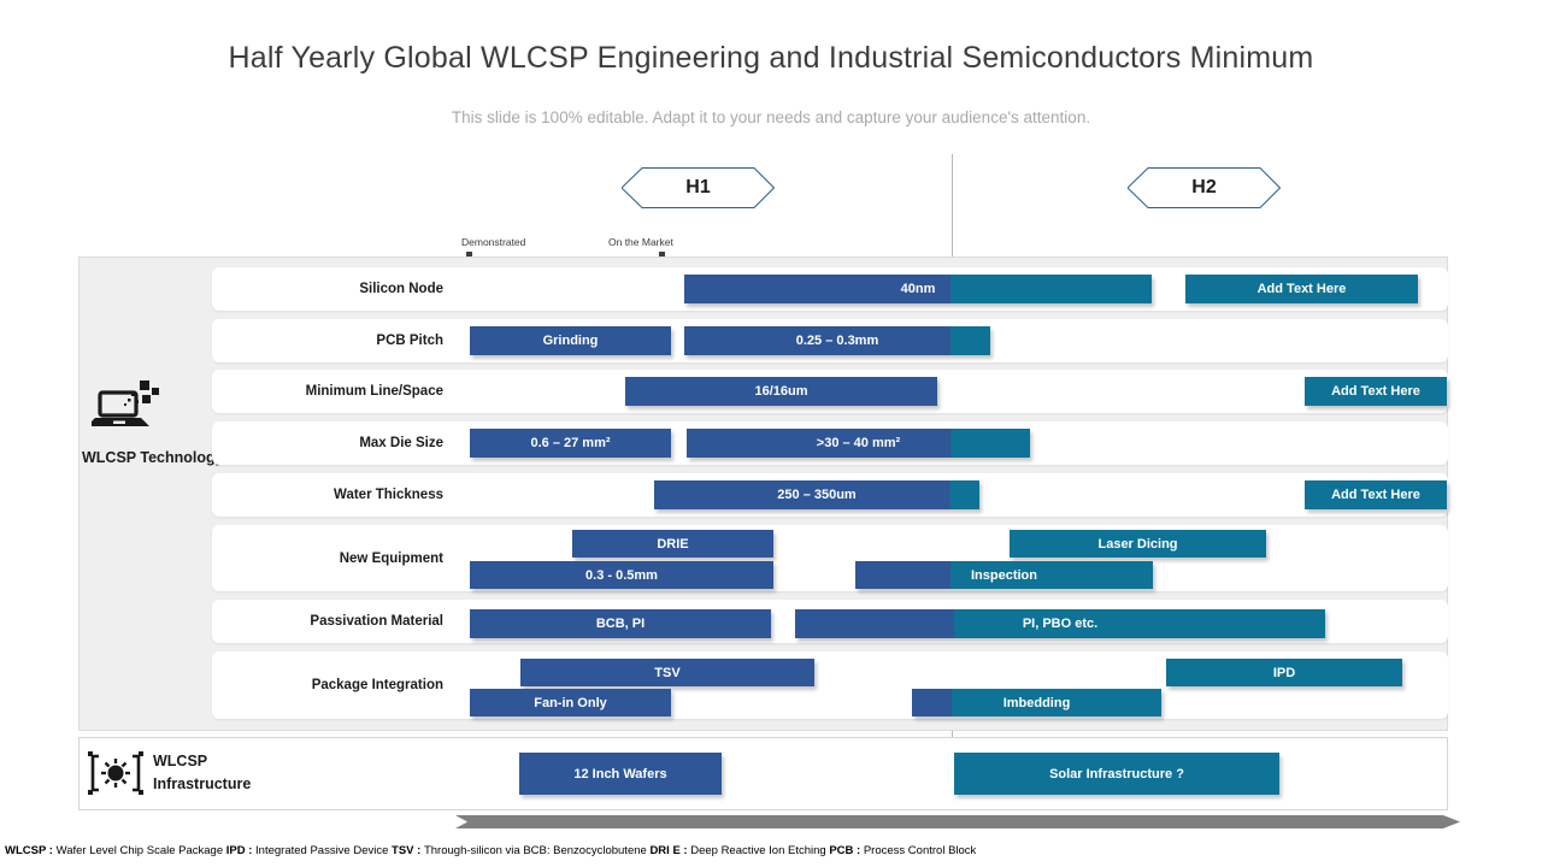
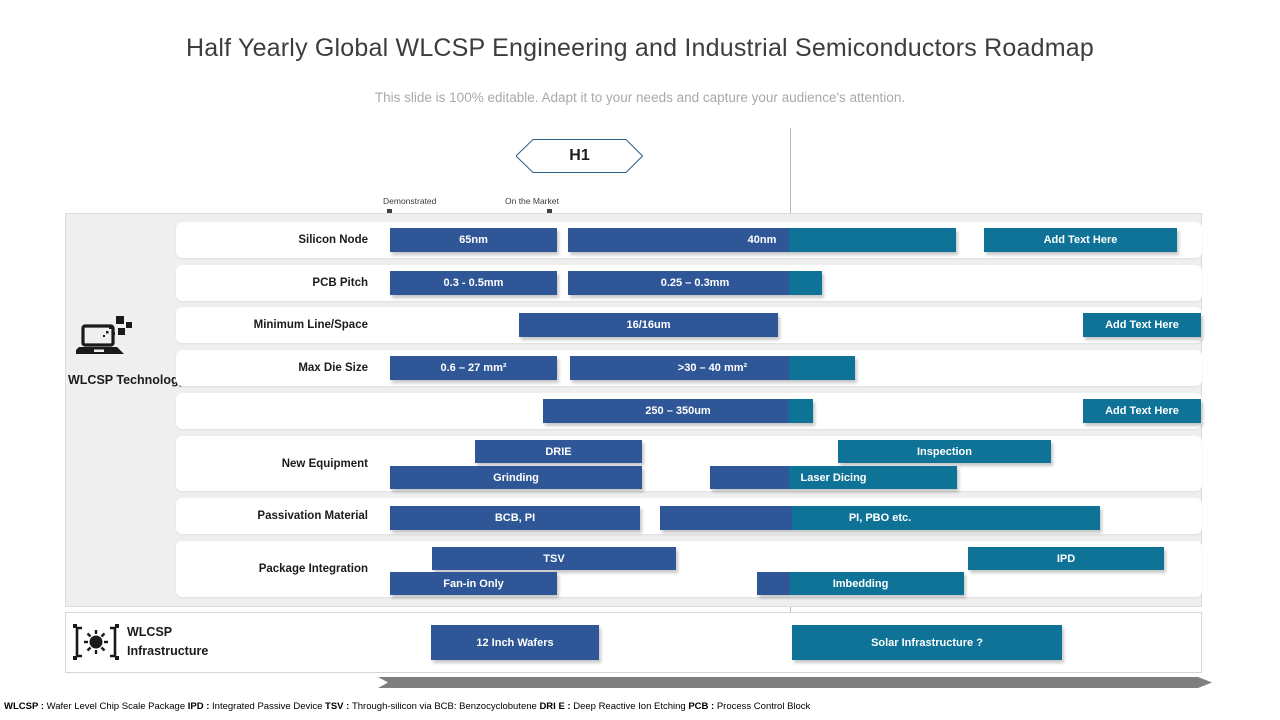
- Half Yearly Global WLCSP Engineering and Industrial Semiconductors Minimum
+ Half Yearly Global WLCSP Engineering and Industrial Semiconductors Roadmap
  This slide is 100% editable. Adapt it to your needs and capture your audience's attention.
  H1
- H2
  Demonstrated
  On the Market
  WLCSP Technolog
  WLCSP
  Infrastructure
  WLCSP : Wafer Level Chip Scale Package IPD : Integrated Passive Device TSV : Through-silicon via BCB: Benzocyclobutene DRI E : Deep Reactive Ion Etching PCB : Process Control Block
  Silicon Node
+ 65nm
  40nm
  Add Text Here
  PCB Pitch
- Grinding
+ 0.3 - 0.5mm
  0.25 – 0.3mm
  Minimum Line/Space
  16/16um
  Add Text Here
  Max Die Size
  0.6 – 27 mm²
  >30 – 40 mm²
- Water Thickness
  250 – 350um
  Add Text Here
  New Equipment
  DRIE
- Laser Dicing
+ Inspection
- 0.3 - 0.5mm
+ Grinding
- Inspection
+ Laser Dicing
  Passivation Material
  BCB, PI
  PI, PBO etc.
  Package Integration
  TSV
  IPD
  Fan-in Only
  Imbedding
  12 Inch Wafers
  Solar Infrastructure ?
